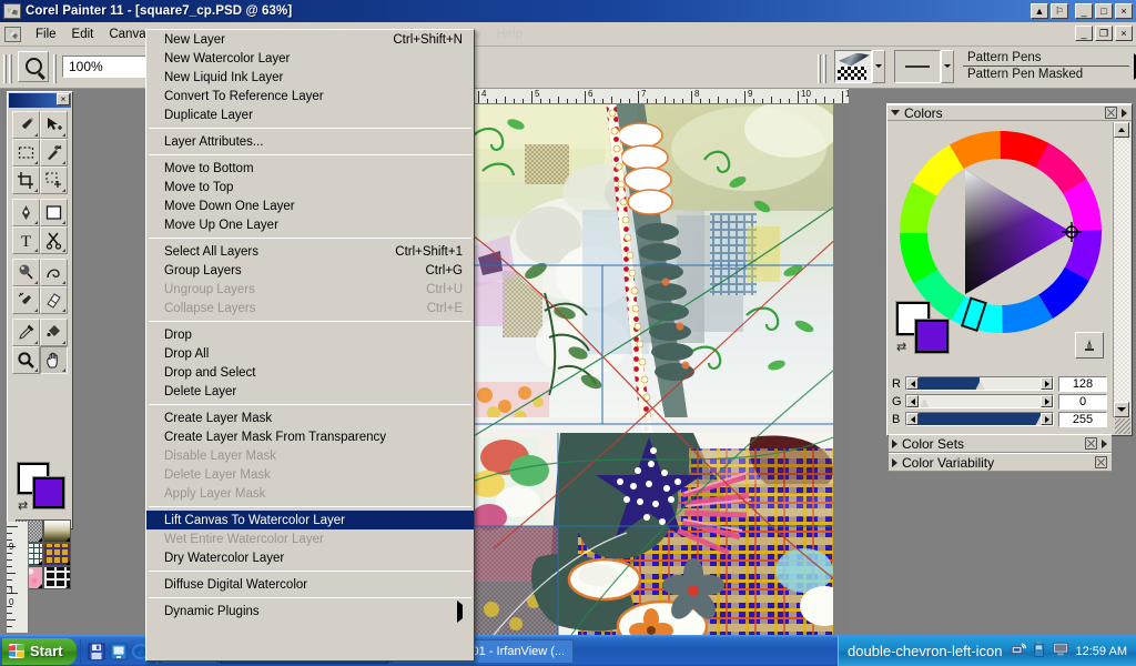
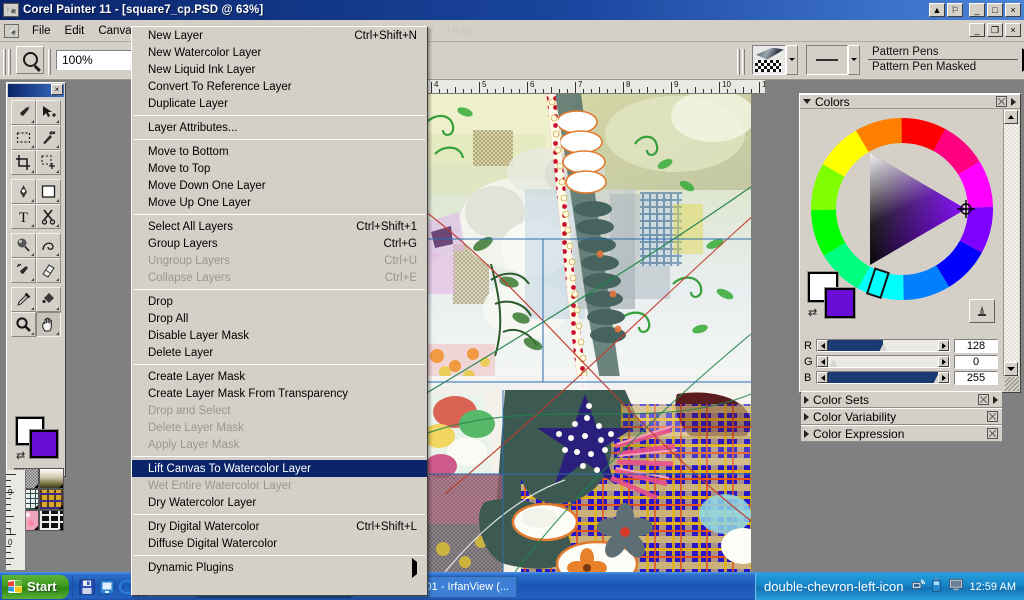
  Corel Painter 11 - [square7_cp.PSD @ 63%]
  ▲
  ⚐
  _
  □
  ×
  File
  Edit
  Canva
  _
  ❐
  ×
  100%
  Pattern Pens
  Pattern Pen Masked
  ×
  T
  ⇄
  9
  1
  0
  4
  5
  6
  7
  8
  9
  10
  Colors
  ⇄
  R
  128
  G
  0
  B
  255
  Color Sets
  Color Variability
+ Color Expression
  New Layer
  Ctrl+Shift+N
  New Watercolor Layer
  New Liquid Ink Layer
  Convert To Reference Layer
  Duplicate Layer
  Layer Attributes...
  Move to Bottom
  Move to Top
  Move Down One Layer
  Move Up One Layer
  Select All Layers
  Ctrl+Shift+1
  Group Layers
  Ctrl+G
  Ungroup Layers
  Ctrl+U
  Collapse Layers
  Ctrl+E
  Drop
  Drop All
- Drop and Select
+ Disable Layer Mask
  Delete Layer
  Create Layer Mask
  Create Layer Mask From Transparency
- Disable Layer Mask
+ Drop and Select
  Delete Layer Mask
  Apply Layer Mask
  Lift Canvas To Watercolor Layer
  Wet Entire Watercolor Layer
  Dry Watercolor Layer
+ Dry Digital Watercolor
+ Ctrl+Shift+L
  Diffuse Digital Watercolor
  Dynamic Plugins
  Start
  e
  double-chevron-left-icon
  12:59 AM
